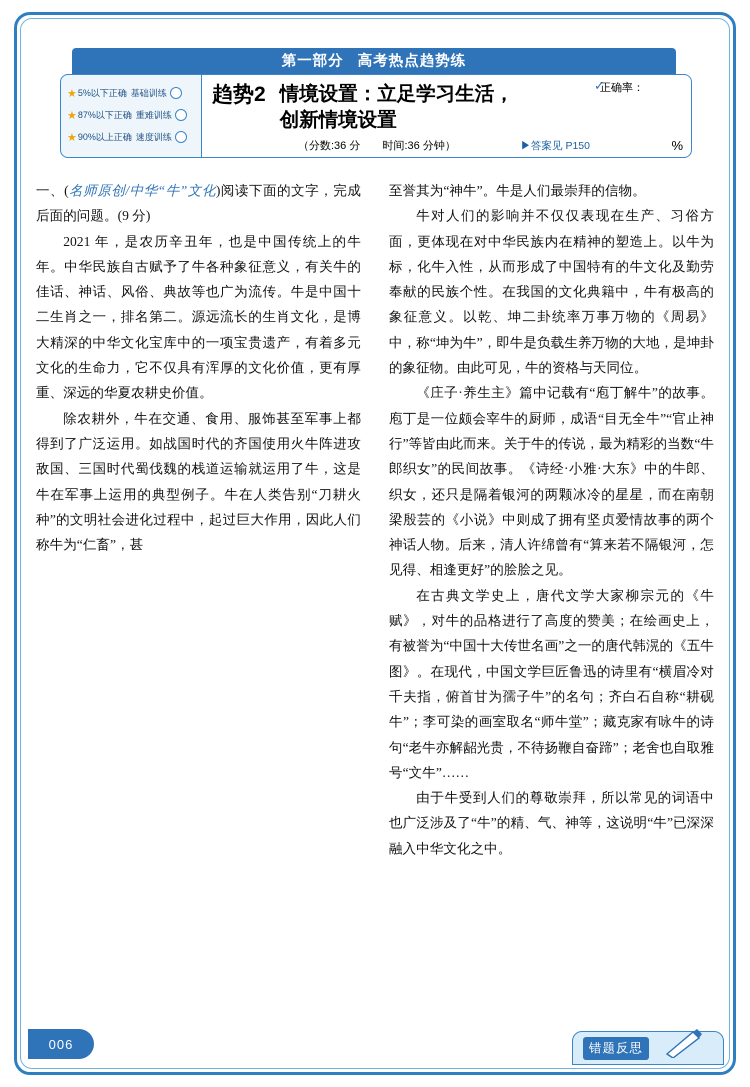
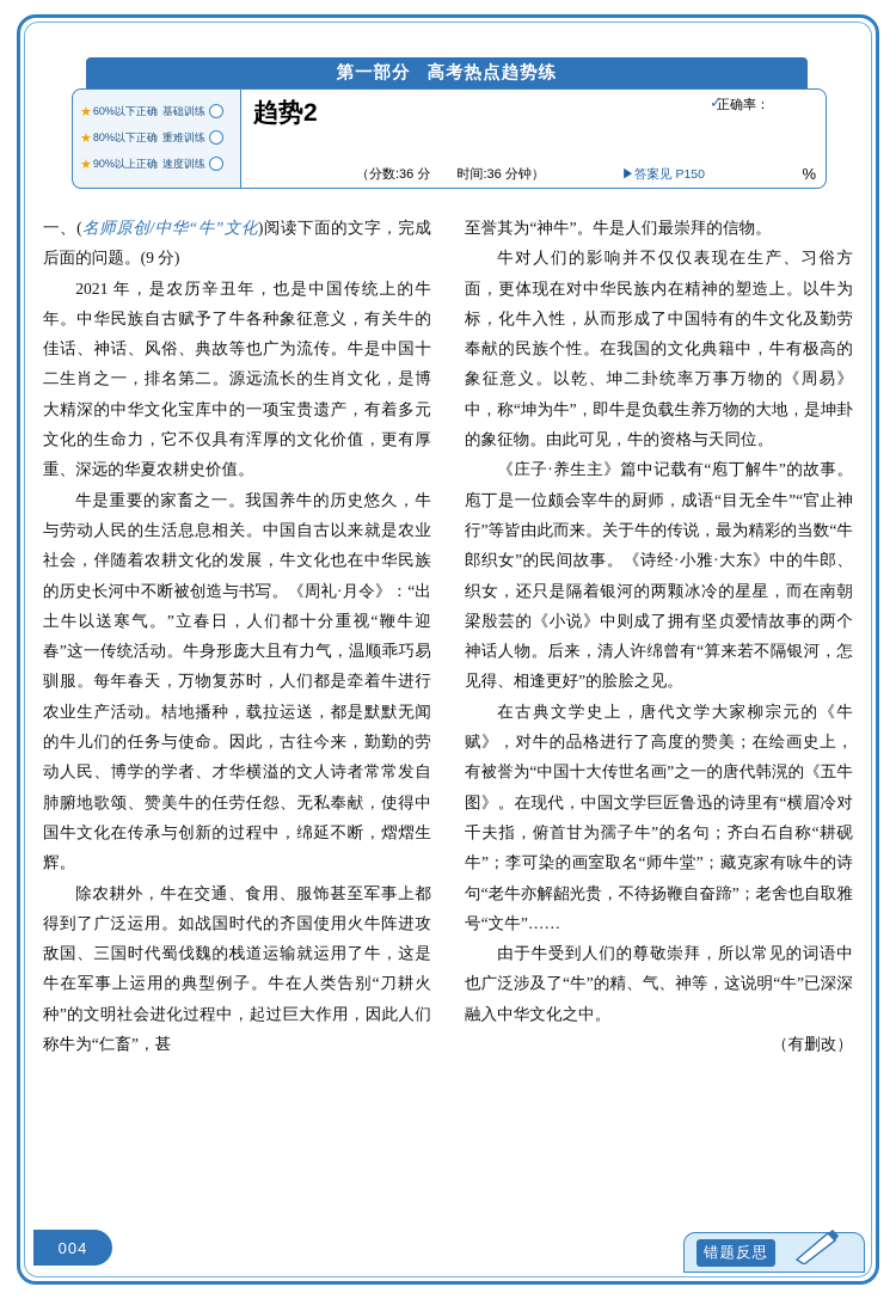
  第一部分
  高考热点趋势练
  ★
- 5%以下正确
+ 60%以下正确
  基础训练
  ★
- 87%以下正确
+ 80%以下正确
  重难训练
  ★
  90%以上正确
  速度训练
  趋势2
- 情境设置：立足学习生活，
- 创新情境设置
  （分数:36 分 时间:36 分钟）
  ▶答案见 P150
  ✓
  正确率：
  %
  一、(名师原创/中华“牛”文化)阅读下面的文字，完成后面的问题。(9 分)
  2021 年，是农历辛丑年，也是中国传统上的牛年。中华民族自古赋予了牛各种象征意义，有关牛的佳话、神话、风俗、典故等也广为流传。牛是中国十二生肖之一，排名第二。源远流长的生肖文化，是博大精深的中华文化宝库中的一项宝贵遗产，有着多元文化的生命力，它不仅具有浑厚的文化价值，更有厚重、深远的华夏农耕史价值。
+ 牛是重要的家畜之一。我国养牛的历史悠久，牛与劳动人民的生活息息相关。中国自古以来就是农业社会，伴随着农耕文化的发展，牛文化也在中华民族的历史长河中不断被创造与书写。《周礼·月令》：“出土牛以送寒气。”立春日，人们都十分重视“鞭牛迎春”这一传统活动。牛身形庞大且有力气，温顺乖巧易驯服。每年春天，万物复苏时，人们都是牵着牛进行农业生产活动。桔地播种，载拉运送，都是默默无闻的牛儿们的任务与使命。因此，古往今来，勤勤的劳动人民、博学的学者、才华横溢的文人诗者常常发自肺腑地歌颂、赞美牛的任劳任怨、无私奉献，使得中国牛文化在传承与创新的过程中，绵延不断，熠熠生辉。
  除农耕外，牛在交通、食用、服饰甚至军事上都得到了广泛运用。如战国时代的齐国使用火牛阵进攻敌国、三国时代蜀伐魏的栈道运输就运用了牛，这是牛在军事上运用的典型例子。牛在人类告别“刀耕火种”的文明社会进化过程中，起过巨大作用，因此人们称牛为“仁畜”，甚
  至誉其为“神牛”。牛是人们最崇拜的信物。
  牛对人们的影响并不仅仅表现在生产、习俗方面，更体现在对中华民族内在精神的塑造上。以牛为标，化牛入性，从而形成了中国特有的牛文化及勤劳奉献的民族个性。在我国的文化典籍中，牛有极高的象征意义。以乾、坤二卦统率万事万物的《周易》中，称“坤为牛”，即牛是负载生养万物的大地，是坤卦的象征物。由此可见，牛的资格与天同位。
  《庄子·养生主》篇中记载有“庖丁解牛”的故事。庖丁是一位颇会宰牛的厨师，成语“目无全牛”“官止神行”等皆由此而来。关于牛的传说，最为精彩的当数“牛郎织女”的民间故事。《诗经·小雅·大东》中的牛郎、织女，还只是隔着银河的两颗冰冷的星星，而在南朝梁殷芸的《小说》中则成了拥有坚贞爱情故事的两个神话人物。后来，清人许绵曾有“算来若不隔银河，怎见得、相逢更好”的脍脍之见。
  在古典文学史上，唐代文学大家柳宗元的《牛赋》，对牛的品格进行了高度的赞美；在绘画史上，有被誉为“中国十大传世名画”之一的唐代韩滉的《五牛图》。在现代，中国文学巨匠鲁迅的诗里有“横眉冷对千夫指，俯首甘为孺子牛”的名句；齐白石自称“耕砚牛”；李可染的画室取名“师牛堂”；藏克家有咏牛的诗句“老牛亦解龆光贵，不待扬鞭自奋蹄”；老舍也自取雅号“文牛”……
  由于牛受到人们的尊敬崇拜，所以常见的词语中也广泛涉及了“牛”的精、气、神等，这说明“牛”已深深融入中华文化之中。
+ （有删改）
- 006
+ 004
  错题反思
